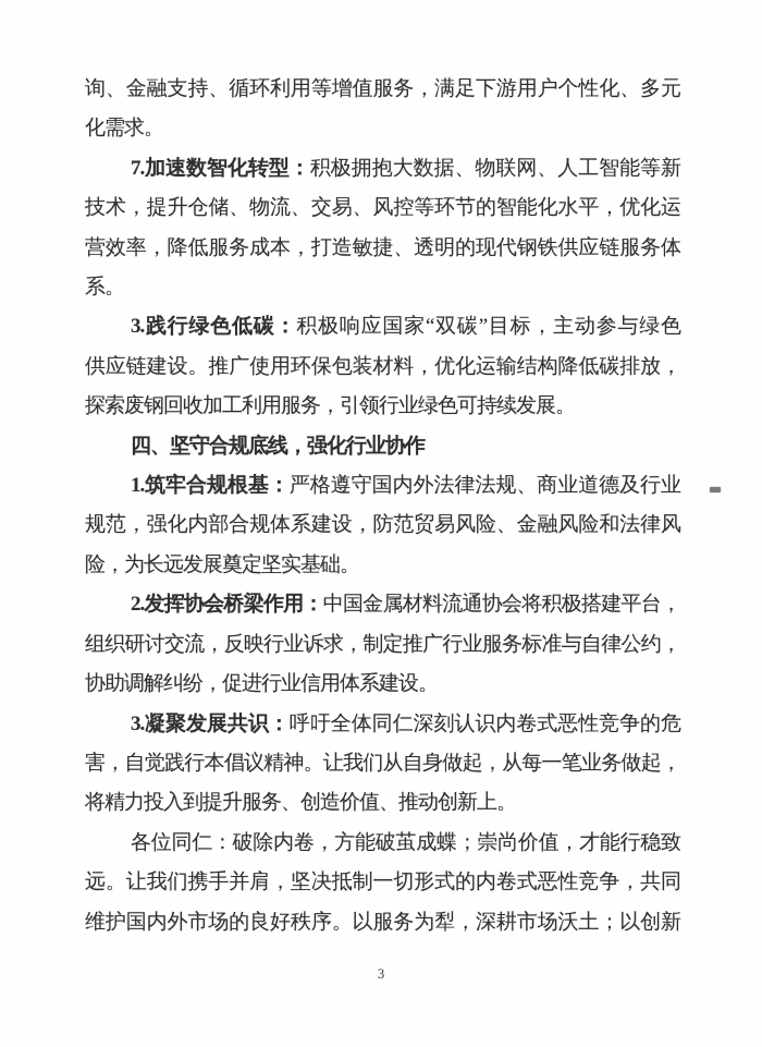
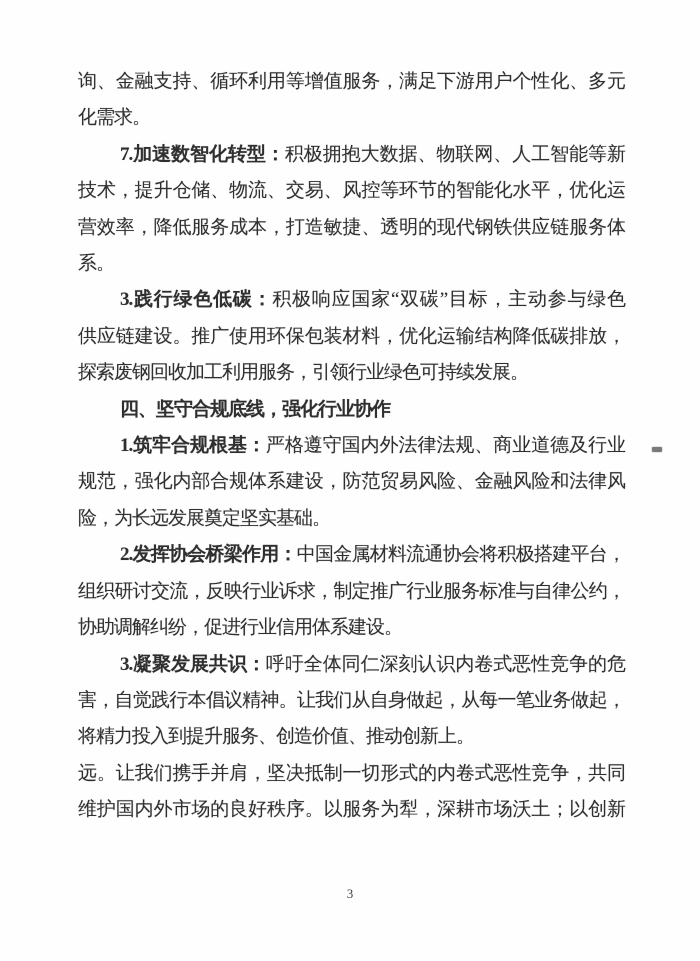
  询、金融支持、循环利用等增值服务，满足下游用户个性化、多元
  化需求。
  7.加速数智化转型：积极拥抱大数据、物联网、人工智能等新
  技术，提升仓储、物流、交易、风控等环节的智能化水平，优化运
  营效率，降低服务成本，打造敏捷、透明的现代钢铁供应链服务体
  系。
  3.践行绿色低碳：积极响应国家“双碳”目标，主动参与绿色
  供应链建设。推广使用环保包装材料，优化运输结构降低碳排放，
  探索废钢回收加工利用服务，引领行业绿色可持续发展。
  四、坚守合规底线，强化行业协作
  1.筑牢合规根基：严格遵守国内外法律法规、商业道德及行业
  规范，强化内部合规体系建设，防范贸易风险、金融风险和法律风
  险，为长远发展奠定坚实基础。
  2.发挥协会桥梁作用：中国金属材料流通协会将积极搭建平台，
  组织研讨交流，反映行业诉求，制定推广行业服务标准与自律公约，
  协助调解纠纷，促进行业信用体系建设。
  3.凝聚发展共识：呼吁全体同仁深刻认识内卷式恶性竞争的危
  害，自觉践行本倡议精神。让我们从自身做起，从每一笔业务做起，
  将精力投入到提升服务、创造价值、推动创新上。
- 各位同仁：破除内卷，方能破茧成蝶；崇尚价值，才能行稳致
  远。让我们携手并肩，坚决抵制一切形式的内卷式恶性竞争，共同
  维护国内外市场的良好秩序。以服务为犁，深耕市场沃土；以创新
  3
